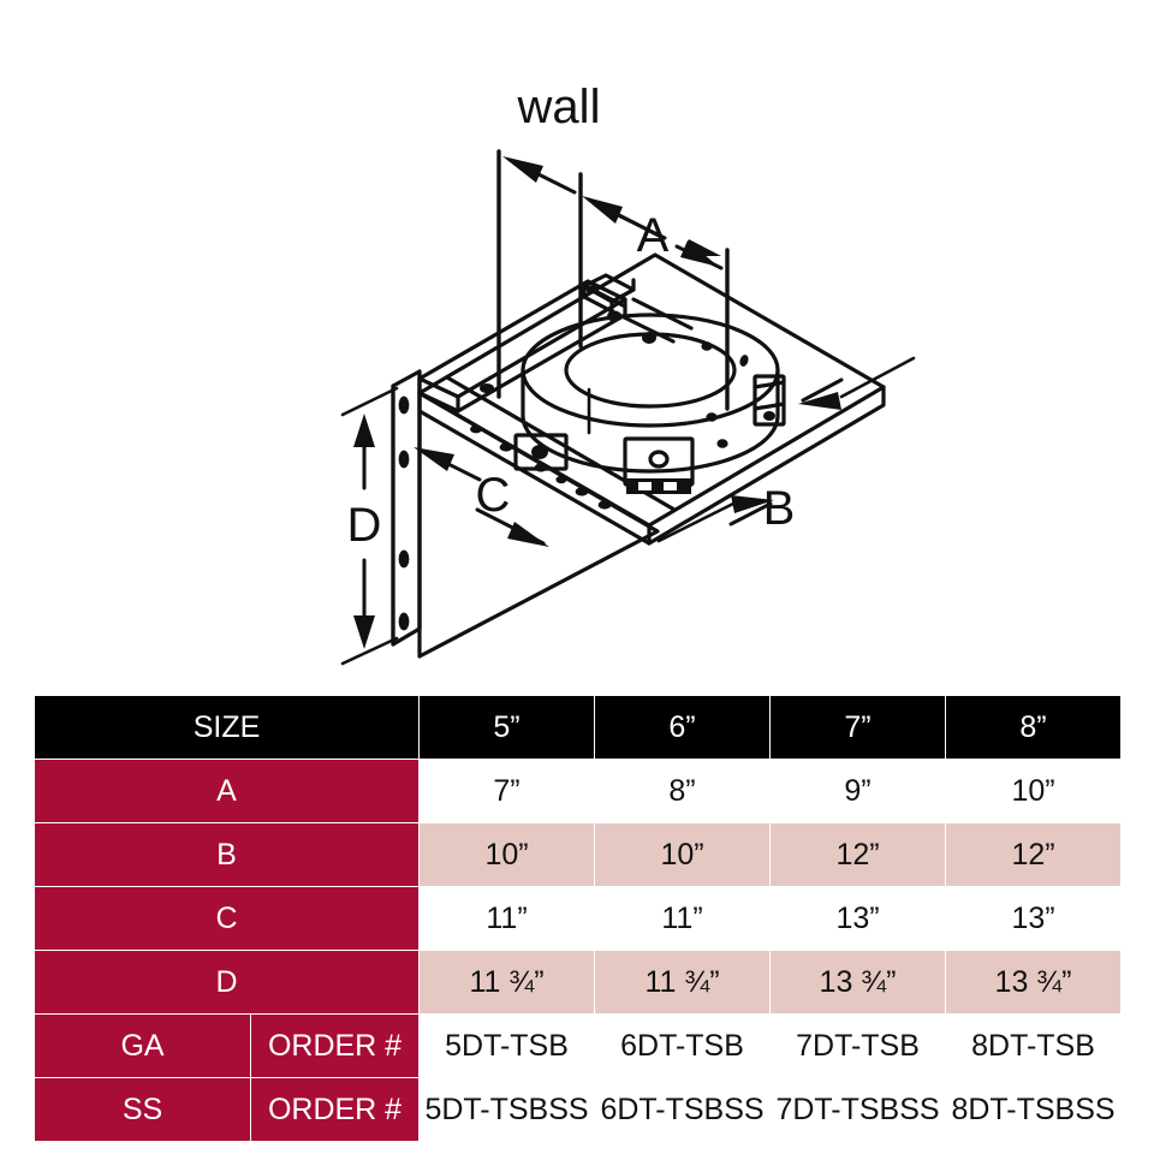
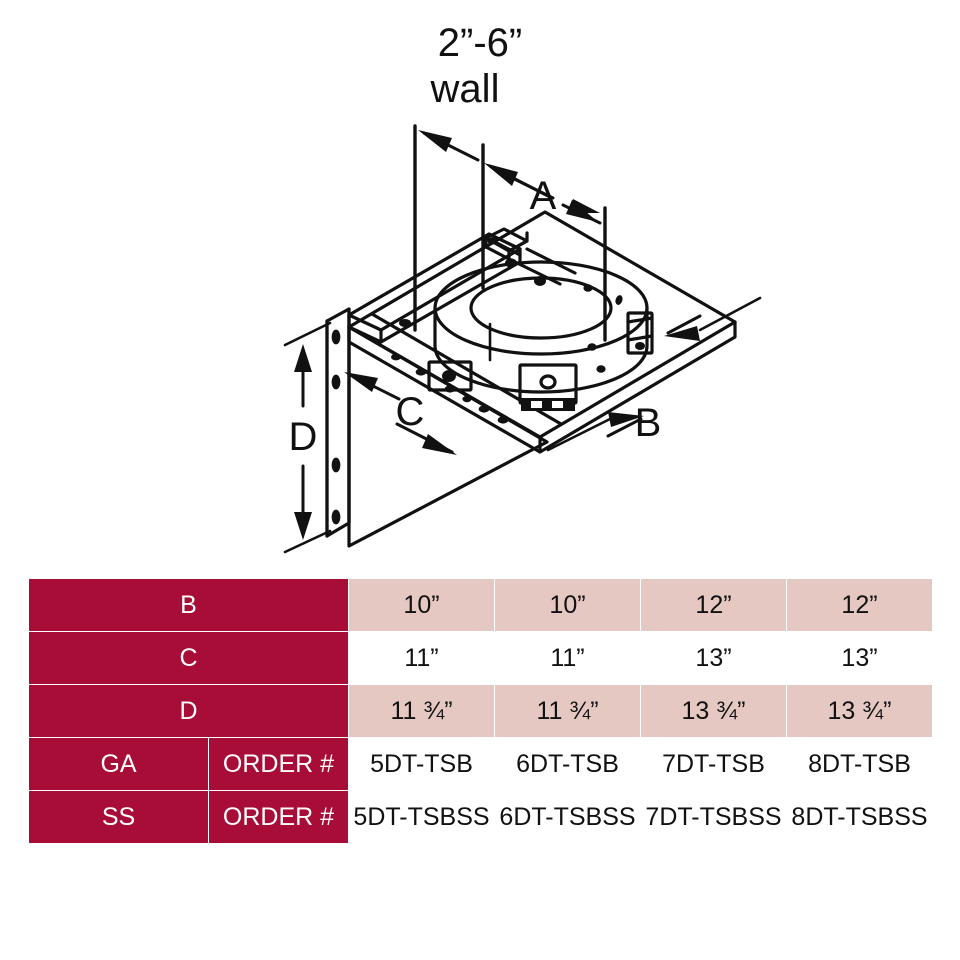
+ 2”-6”
  wall
  A
  B
  C
  D
- SIZE	5”	6”	7”	8”
- A	7”	8”	9”	10”
  B	10”	10”	12”	12”
  C	11”	11”	13”	13”
  D	11 ¾”	11 ¾”	13 ¾”	13 ¾”
  GA	ORDER #	5DT-TSB	6DT-TSB	7DT-TSB	8DT-TSB
  SS	ORDER #	5DT-TSBSS	6DT-TSBSS	7DT-TSBSS	8DT-TSBSS
